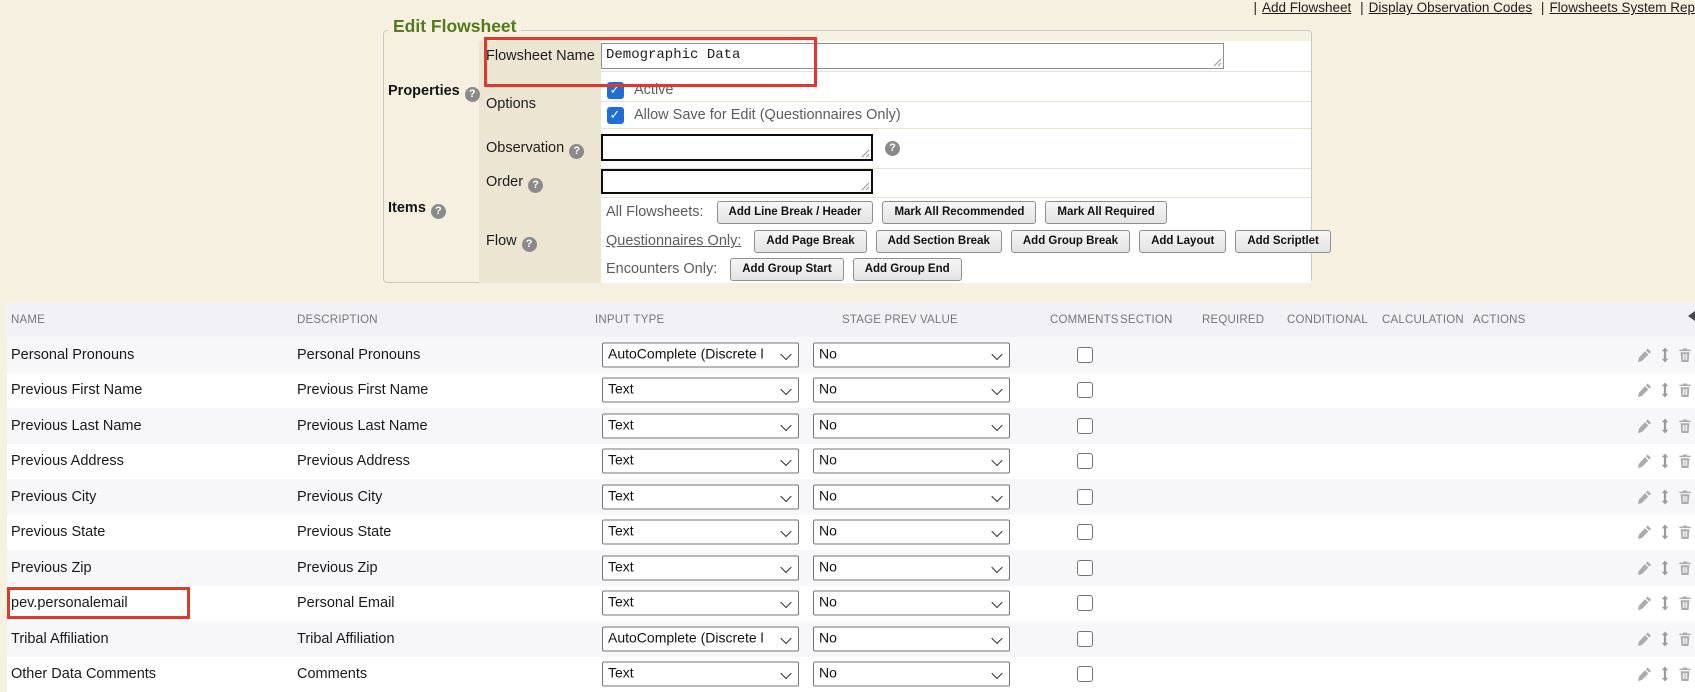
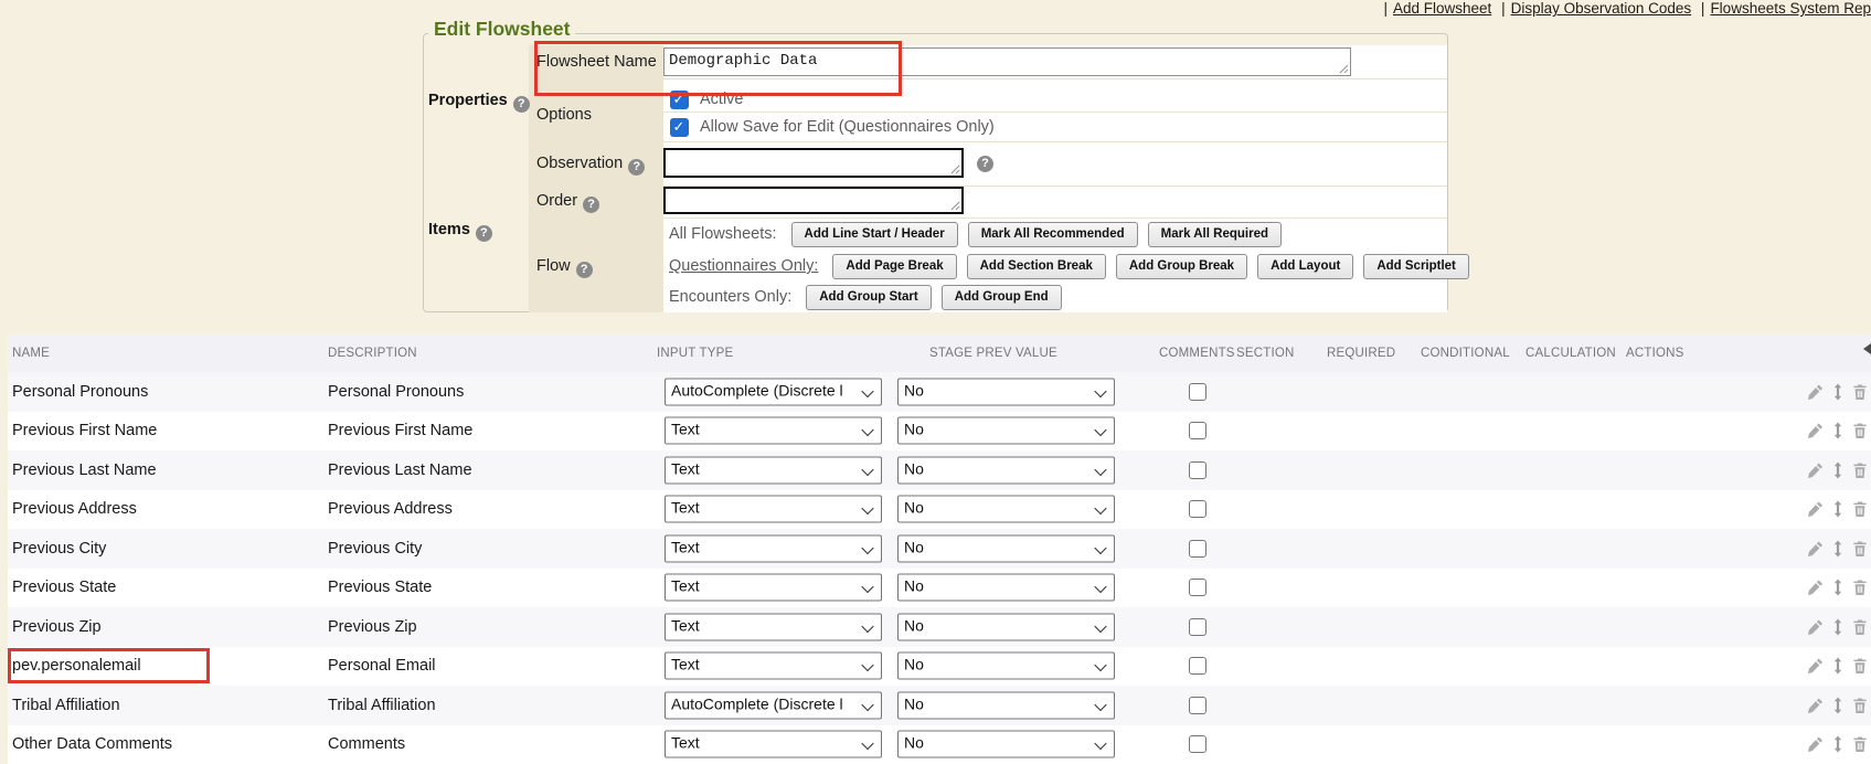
  | Add Flowsheet | Display Observation Codes | Flowsheets System Rep
  Edit Flowsheet
  Properties ?
  Items ?
  Flowsheet Name
  Options
  Observation ?
  Order ?
  Flow ?
  Demographic Data
  Active
  Allow Save for Edit (Questionnaires Only)
  ?
  All Flowsheets:
- Add Line Break / Header
+ Add Line Start / Header
  Mark All Recommended
  Mark All Required
  Questionnaires Only:
  Add Page Break
  Add Section Break
  Add Group Break
  Add Layout
  Add Scriptlet
  Encounters Only:
  Add Group Start
  Add Group End
  NAME
  DESCRIPTION
  INPUT TYPE
  STAGE PREV VALUE
  COMMENTS
  SECTION
  REQUIRED
  CONDITIONAL
  CALCULATION
  ACTIONS
  Personal Pronouns
  Personal Pronouns
  AutoComplete (Discrete l
  No
  Previous First Name
  Previous First Name
  Text
  No
  Previous Last Name
  Previous Last Name
  Text
  No
  Previous Address
  Previous Address
  Text
  No
  Previous City
  Previous City
  Text
  No
  Previous State
  Previous State
  Text
  No
  Previous Zip
  Previous Zip
  Text
  No
  pev.personalemail
  Personal Email
  Text
  No
  Tribal Affiliation
  Tribal Affiliation
  AutoComplete (Discrete l
  No
  Other Data Comments
  Comments
  Text
  No
